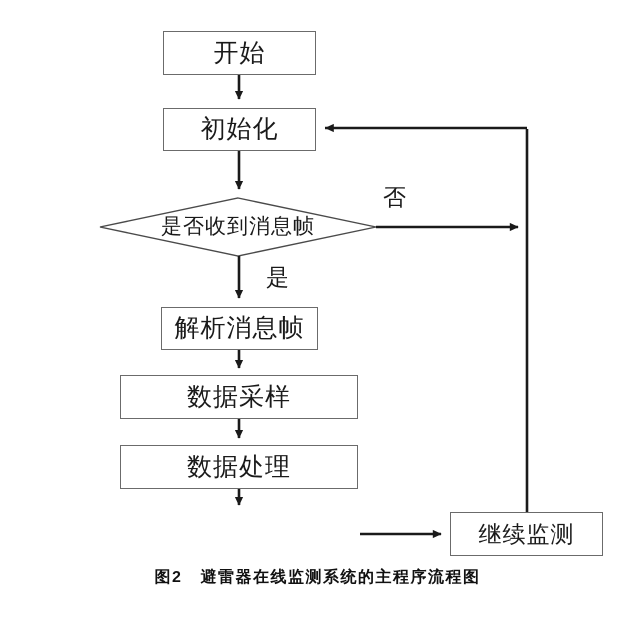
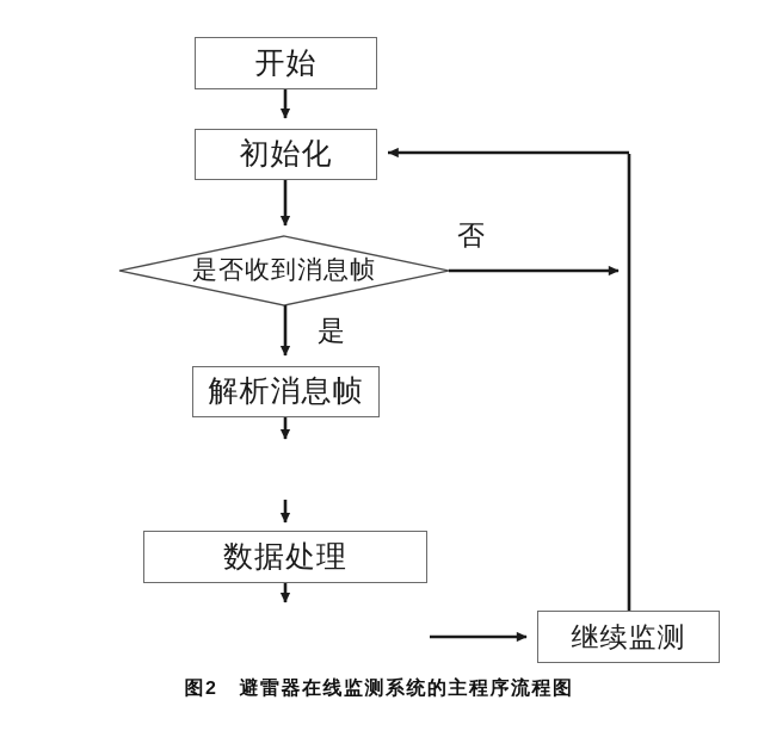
  开始
  初始化
  是否收到消息帧
  解析消息帧
- 数据采样
  数据处理
  继续监测
  是
  否
  图2 避雷器在线监测系统的主程序流程图
